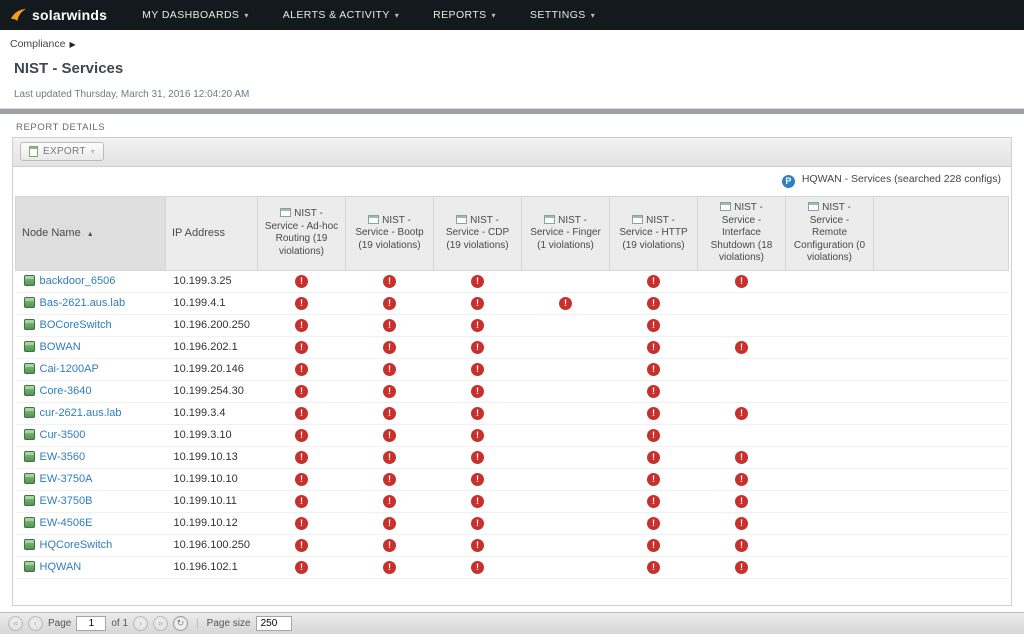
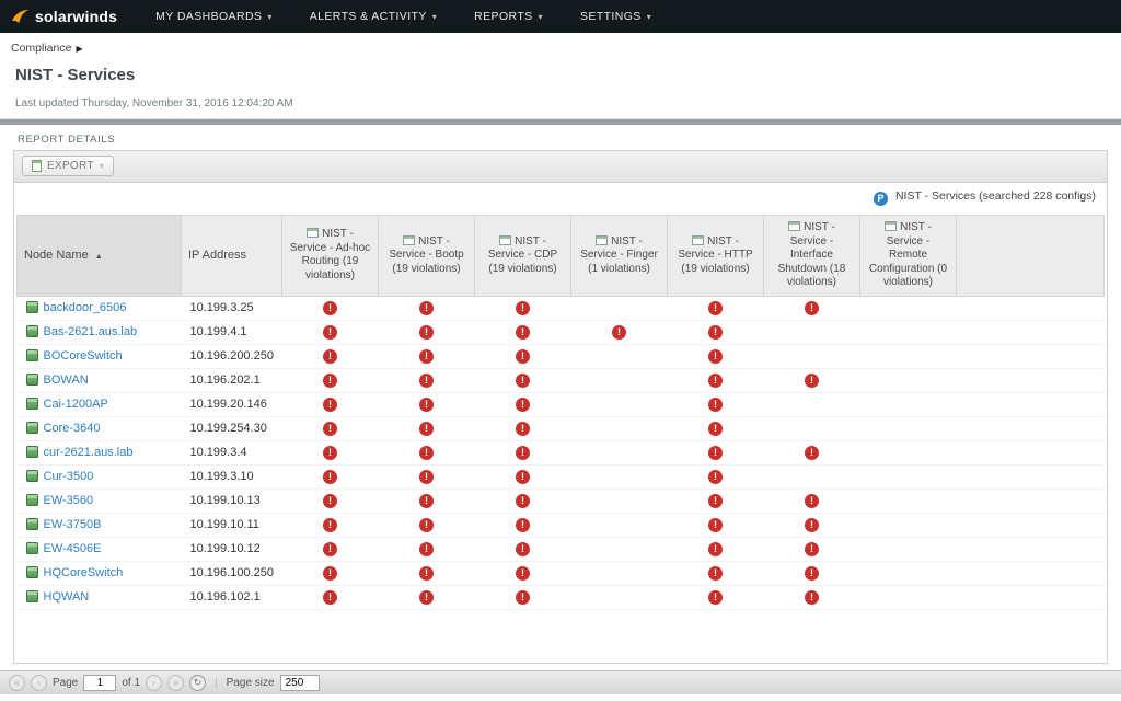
  solarwinds
  MY DASHBOARDS
  ▾
  ALERTS & ACTIVITY
  ▾
  REPORTS
  ▾
  SETTINGS
  ▾
  Compliance
  ▶
  NIST - Services
- Last updated Thursday, March 31, 2016 12:04:20 AM
+ Last updated Thursday, November 31, 2016 12:04:20 AM
  REPORT DETAILS
  EXPORT
  ▾
- P HQWAN - Services (searched 228 configs)
+ P NIST - Services (searched 228 configs)
  Node Name	IP Address	NIST - Service - Ad-hoc Routing (19 violations)	NIST - Service - Bootp (19 violations)	NIST - Service - CDP (19 violations)	NIST - Service - Finger (1 violations)	NIST - Service - HTTP (19 violations)	NIST - Service - Interface Shutdown (18 violations)	NIST - Service - Remote Configuration (0 violations)
  backdoor_6506	10.199.3.25	!	!	!		!	!
  Bas-2621.aus.lab	10.199.4.1	!	!	!	!	!
  BOCoreSwitch	10.196.200.250	!	!	!		!
  BOWAN	10.196.202.1	!	!	!		!	!
  Cai-1200AP	10.199.20.146	!	!	!		!
  Core-3640	10.199.254.30	!	!	!		!
  cur-2621.aus.lab	10.199.3.4	!	!	!		!	!
  Cur-3500	10.199.3.10	!	!	!		!
  EW-3560	10.199.10.13	!	!	!		!	!
- EW-3750A	10.199.10.10	!	!	!		!	!
  EW-3750B	10.199.10.11	!	!	!		!	!
  EW-4506E	10.199.10.12	!	!	!		!	!
  HQCoreSwitch	10.196.100.250	!	!	!		!	!
  HQWAN	10.196.102.1	!	!	!		!	!
  «
  ‹
  Page
  1
  of 1
  ›
  »
  ↻
  |
  Page size
  250
